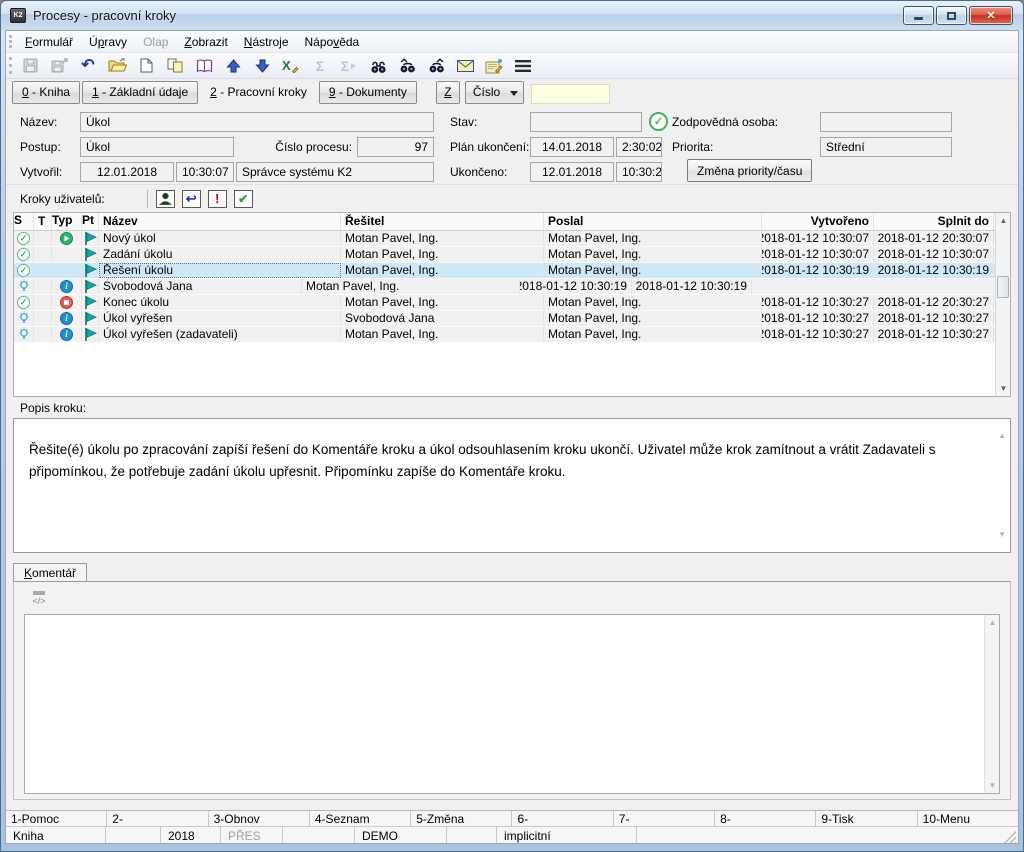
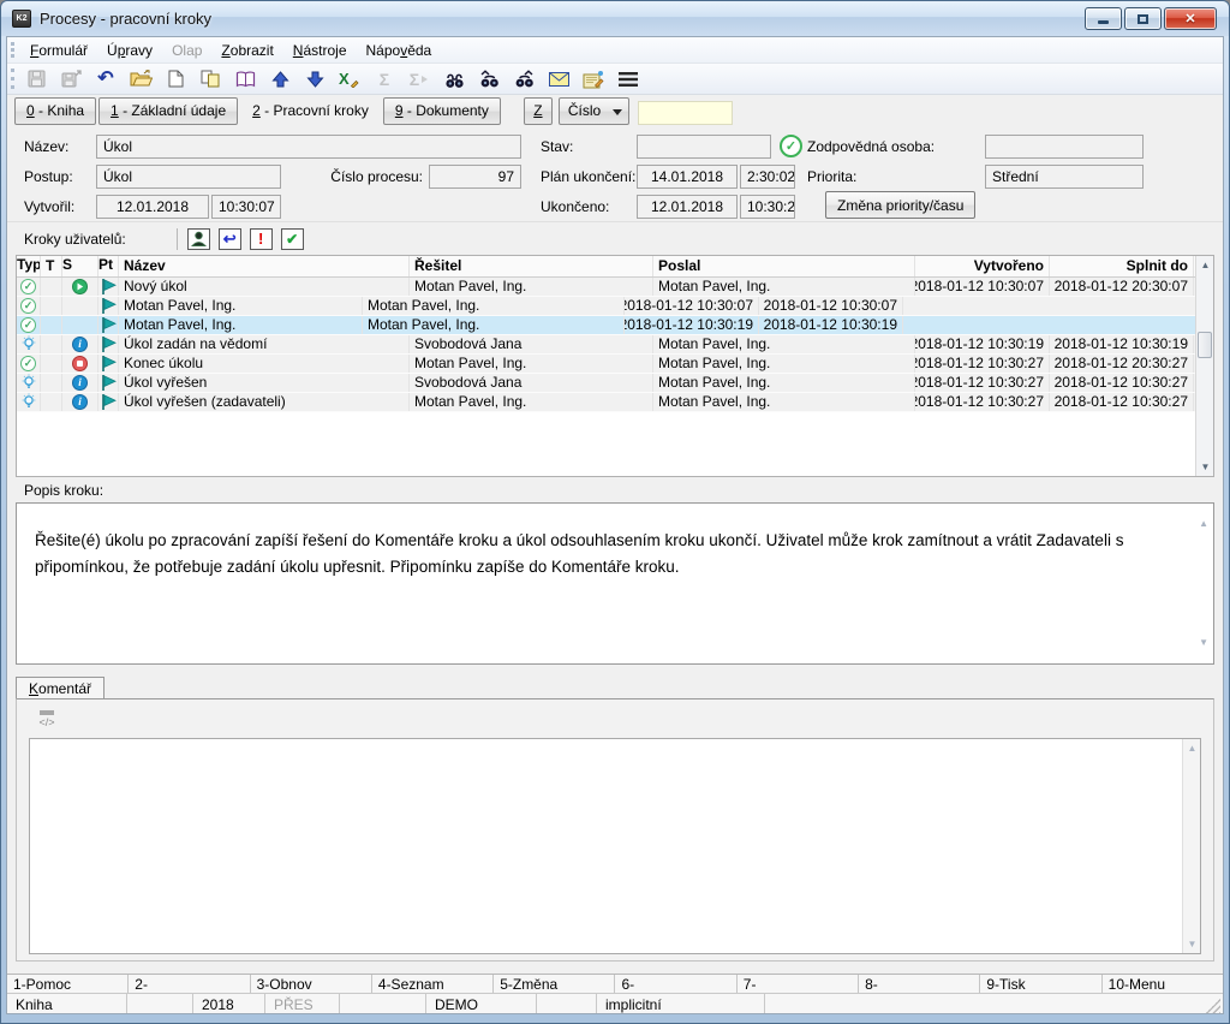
  Procesy - pracovní kroky
  ✕
  Formulář
  Úpravy
  Olap
  Zobrazit
  Nástroje
  Nápověda
  ↶
  X
  Σ
  Σ
  0 - Kniha
  1 - Základní údaje
  2 - Pracovní kroky
  9 - Dokumenty
  Z
  Číslo
  Název:
  Úkol
  Stav:
  ✓
  Zodpovědná osoba:
  Postup:
  Úkol
  Číslo procesu:
  97
  Plán ukončení:
  14.01.2018
  2:30:02
  Priorita:
  Střední
  Vytvořil:
  12.01.2018
  10:30:07
- Správce systému K2
  Ukončeno:
  12.01.2018
  10:30:2
  Změna priority/času
  Kroky uživatelů:
  ↩
  !
  ✔
- S
+ Typ
  T
- Typ
+ S
  Pt
  Název
  Řešitel
  Poslal
  Vytvořeno
  Splnit do
  ✓
  Nový úkol
  Motan Pavel, Ing.
  Motan Pavel, Ing.
  018-01-12 10:30:07
  2018-01-12 20:30:07
  ✓
- Zadání úkolu
  Motan Pavel, Ing.
  Motan Pavel, Ing.
  018-01-12 10:30:07
  2018-01-12 10:30:07
  ✓
- Řešení úkolu
  Motan Pavel, Ing.
  Motan Pavel, Ing.
  018-01-12 10:30:19
  2018-01-12 10:30:19
  i
+ Úkol zadán na vědomí
  Svobodová Jana
  Motan Pavel, Ing.
  018-01-12 10:30:19
  2018-01-12 10:30:19
  ✓
  Konec úkolu
  Motan Pavel, Ing.
  Motan Pavel, Ing.
  018-01-12 10:30:27
  2018-01-12 20:30:27
  i
  Úkol vyřešen
  Svobodová Jana
  Motan Pavel, Ing.
  018-01-12 10:30:27
  2018-01-12 10:30:27
  i
  Úkol vyřešen (zadavateli)
  Motan Pavel, Ing.
  Motan Pavel, Ing.
  018-01-12 10:30:27
  2018-01-12 10:30:27
  ▲
  ▼
  Popis kroku:
  Řešite(é) úkolu po zpracování zapíší řešení do Komentáře kroku a úkol odsouhlasením kroku ukončí. Uživatel může krok zamítnout a vrátit Zadavateli s připomínkou, že potřebuje zadání úkolu upřesnit. Připomínku zapíše do Komentáře kroku.
  ▲
  ▼
  Komentář
  </>
  ▲
  ▼
  1-Pomoc
  2-
  3-Obnov
  4-Seznam
  5-Změna
  6-
  7-
  8-
  9-Tisk
  10-Menu
  Kniha
  2018
  PŘES
  DEMO
  implicitní
